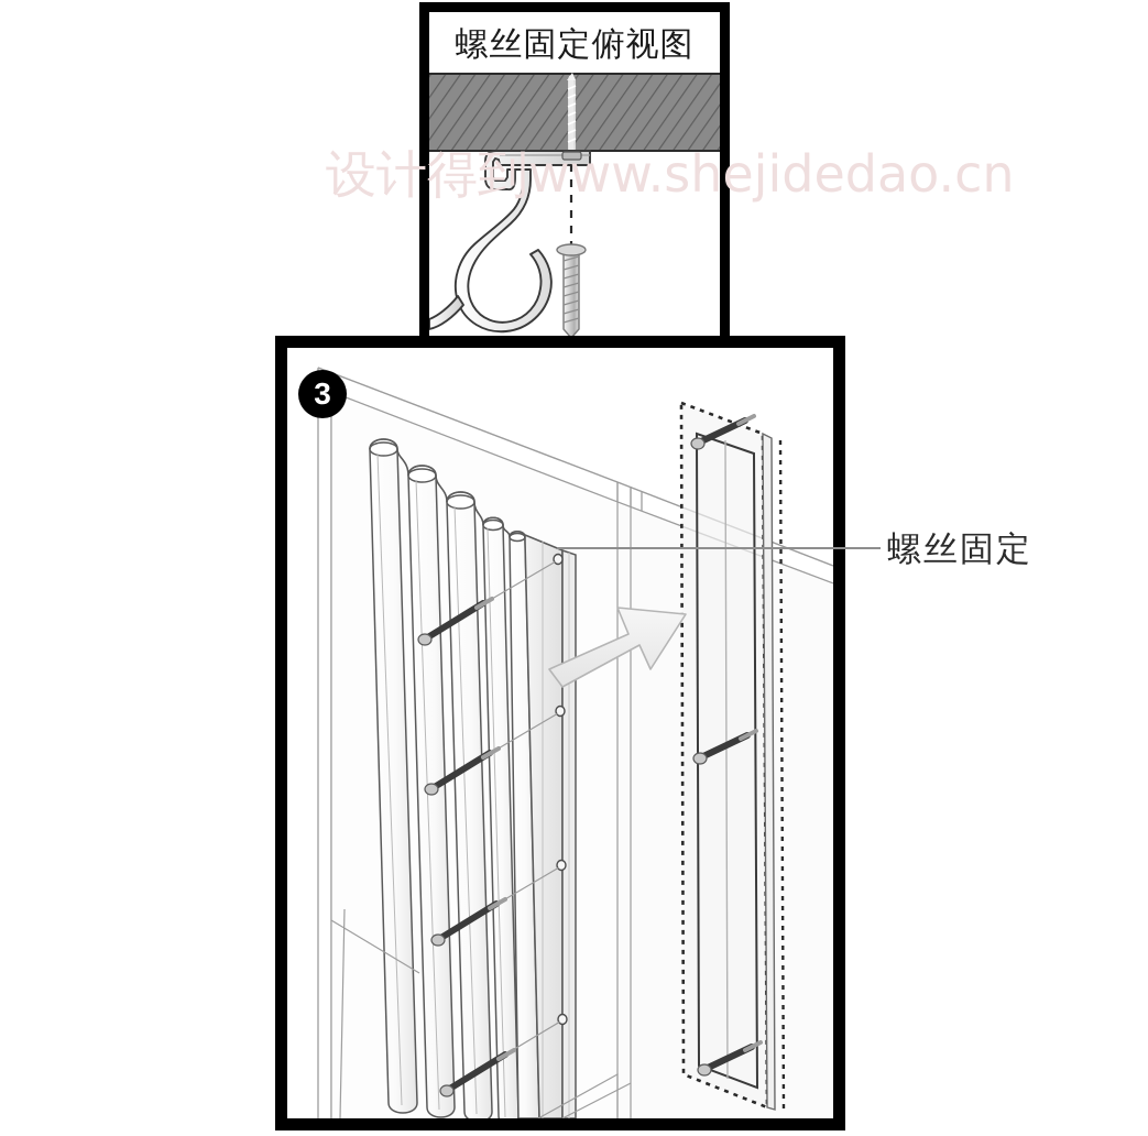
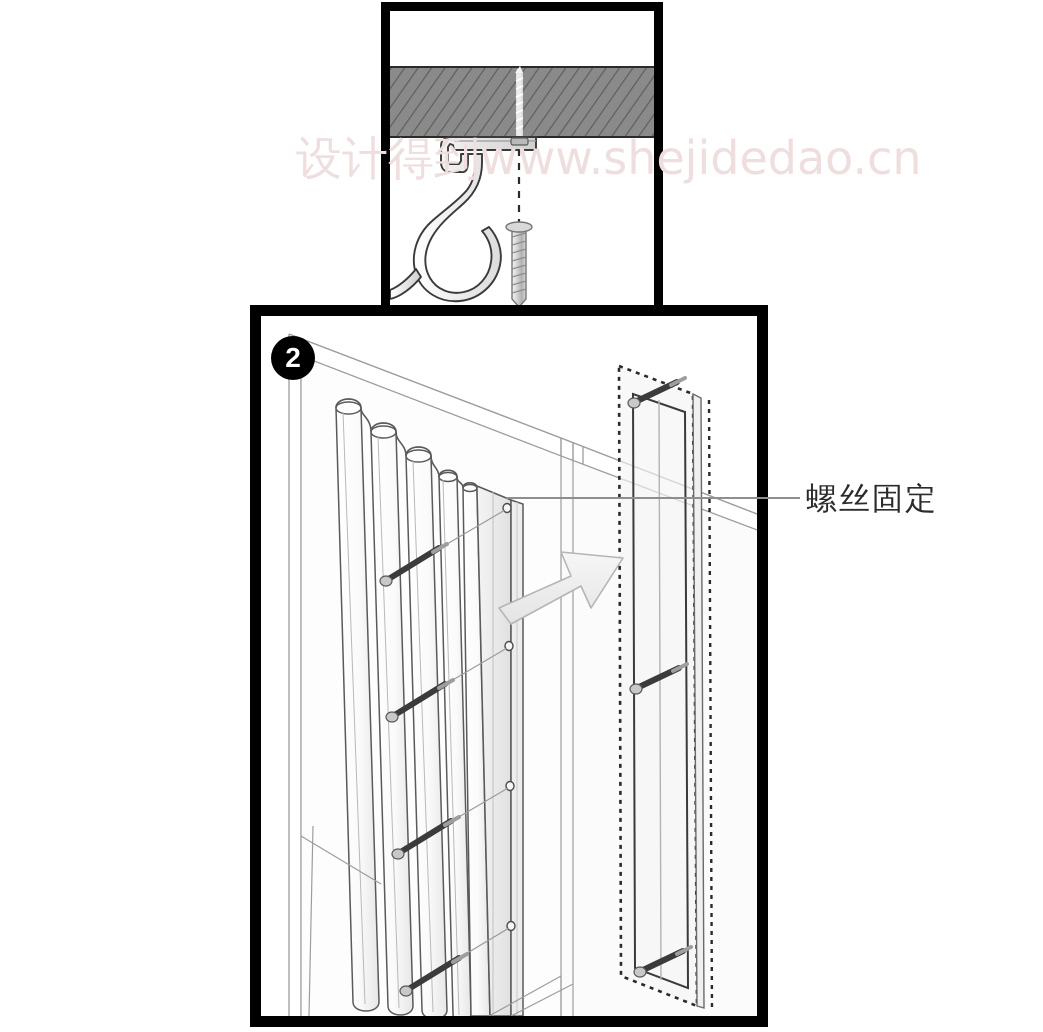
- 螺丝固定俯视图
- 3
+ 2
  螺丝固定
  设计得到www.shejidedao.cn
